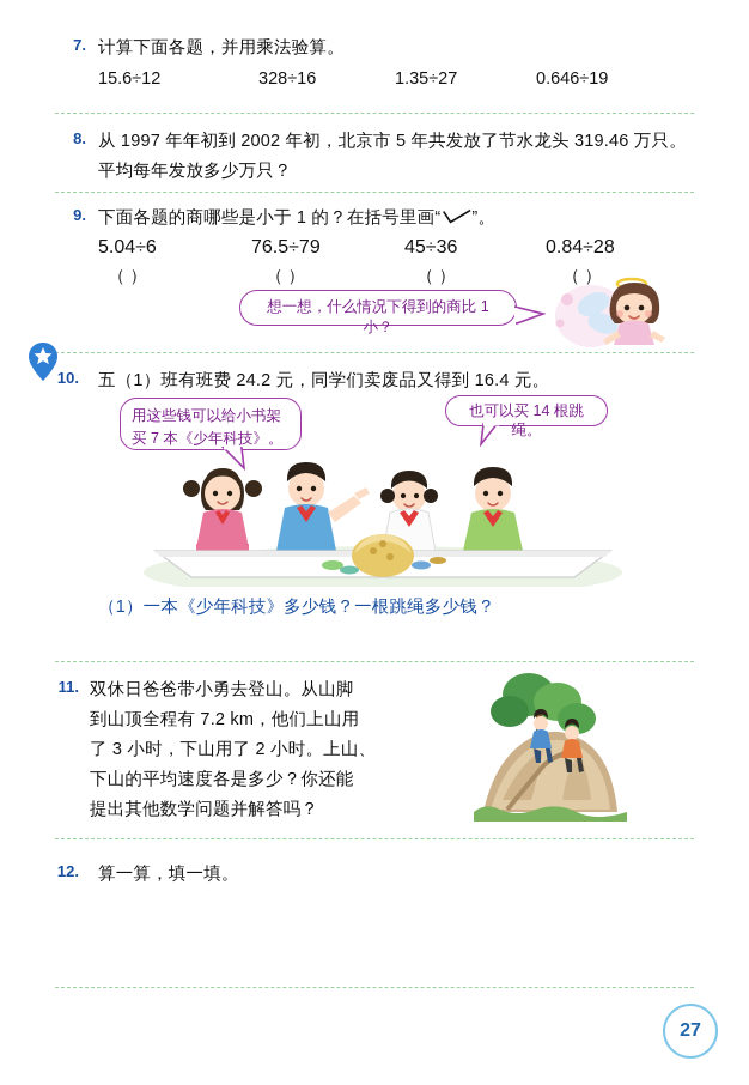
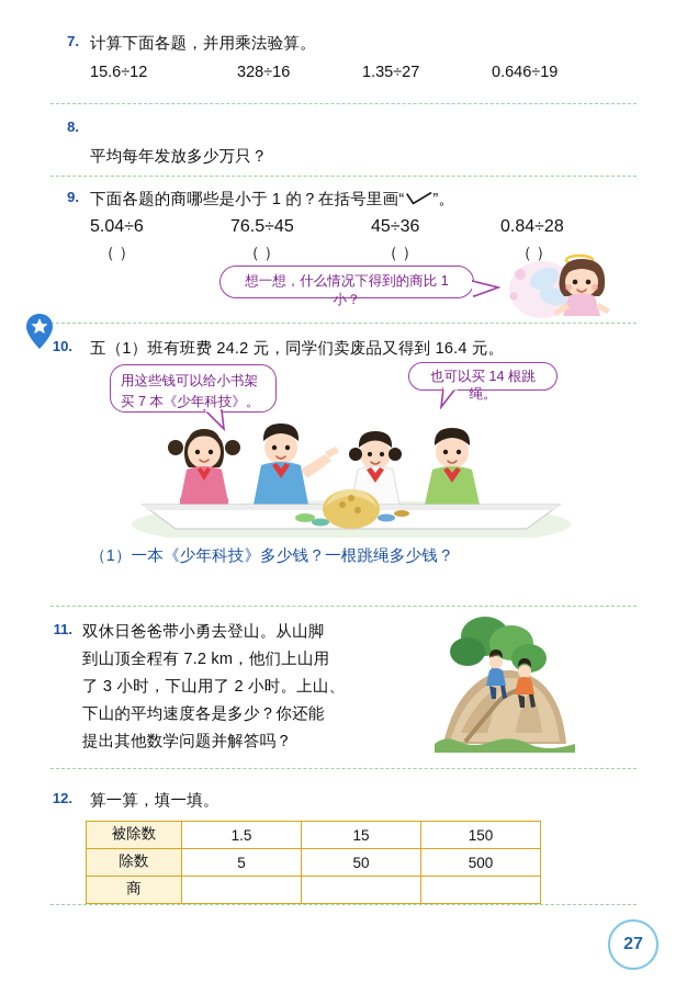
  7.
  计算下面各题，并用乘法验算。
  15.6÷12
  328÷16
  1.35÷27
  0.646÷19
  8.
- 从 1997 年年初到 2002 年初，北京市 5 年共发放了节水龙头 319.46 万只。
  平均每年发放多少万只？
  9.
  下面各题的商哪些是小于 1 的？在括号里画“ ”。
  5.04÷6
- 76.5÷79
+ 76.5÷45
  45÷36
  0.84÷28
  （ ）
  （ ）
  （ ）
  （ ）
  想一想，什么情况下得到的商比 1 小？
  10.
  五（1）班有班费 24.2 元，同学们卖废品又得到 16.4 元。
  用这些钱可以给小书架买 7 本《少年科技》。
  也可以买 14 根跳绳。
  （1）一本《少年科技》多少钱？一根跳绳多少钱？
  11.
  双休日爸爸带小勇去登山。从山脚
  到山顶全程有 7.2 km，他们上山用
  了 3 小时，下山用了 2 小时。上山、
  下山的平均速度各是多少？你还能
  提出其他数学问题并解答吗？
  12.
  算一算，填一填。
+ 被除数	1.5	15	150
+ 除数	5	50	500
+ 商
  27
